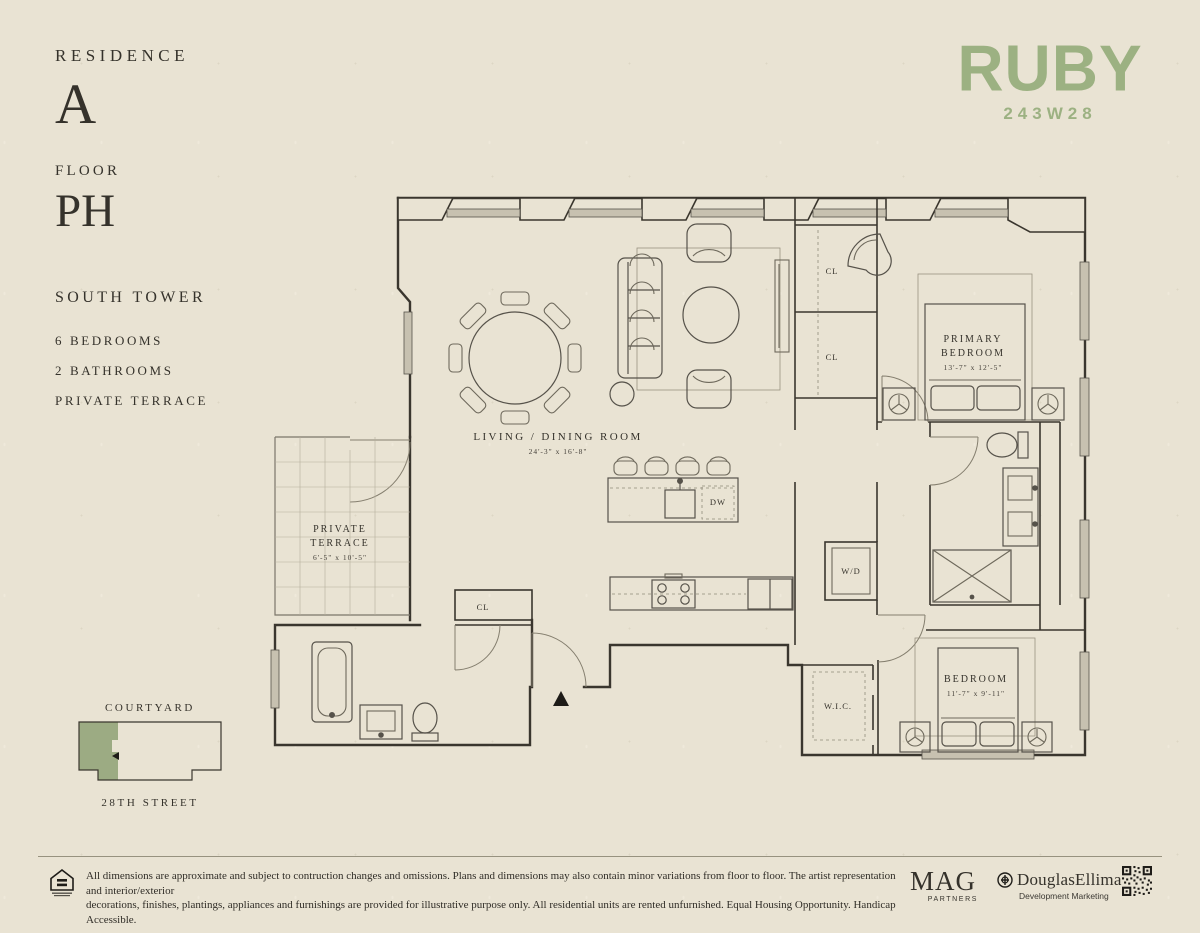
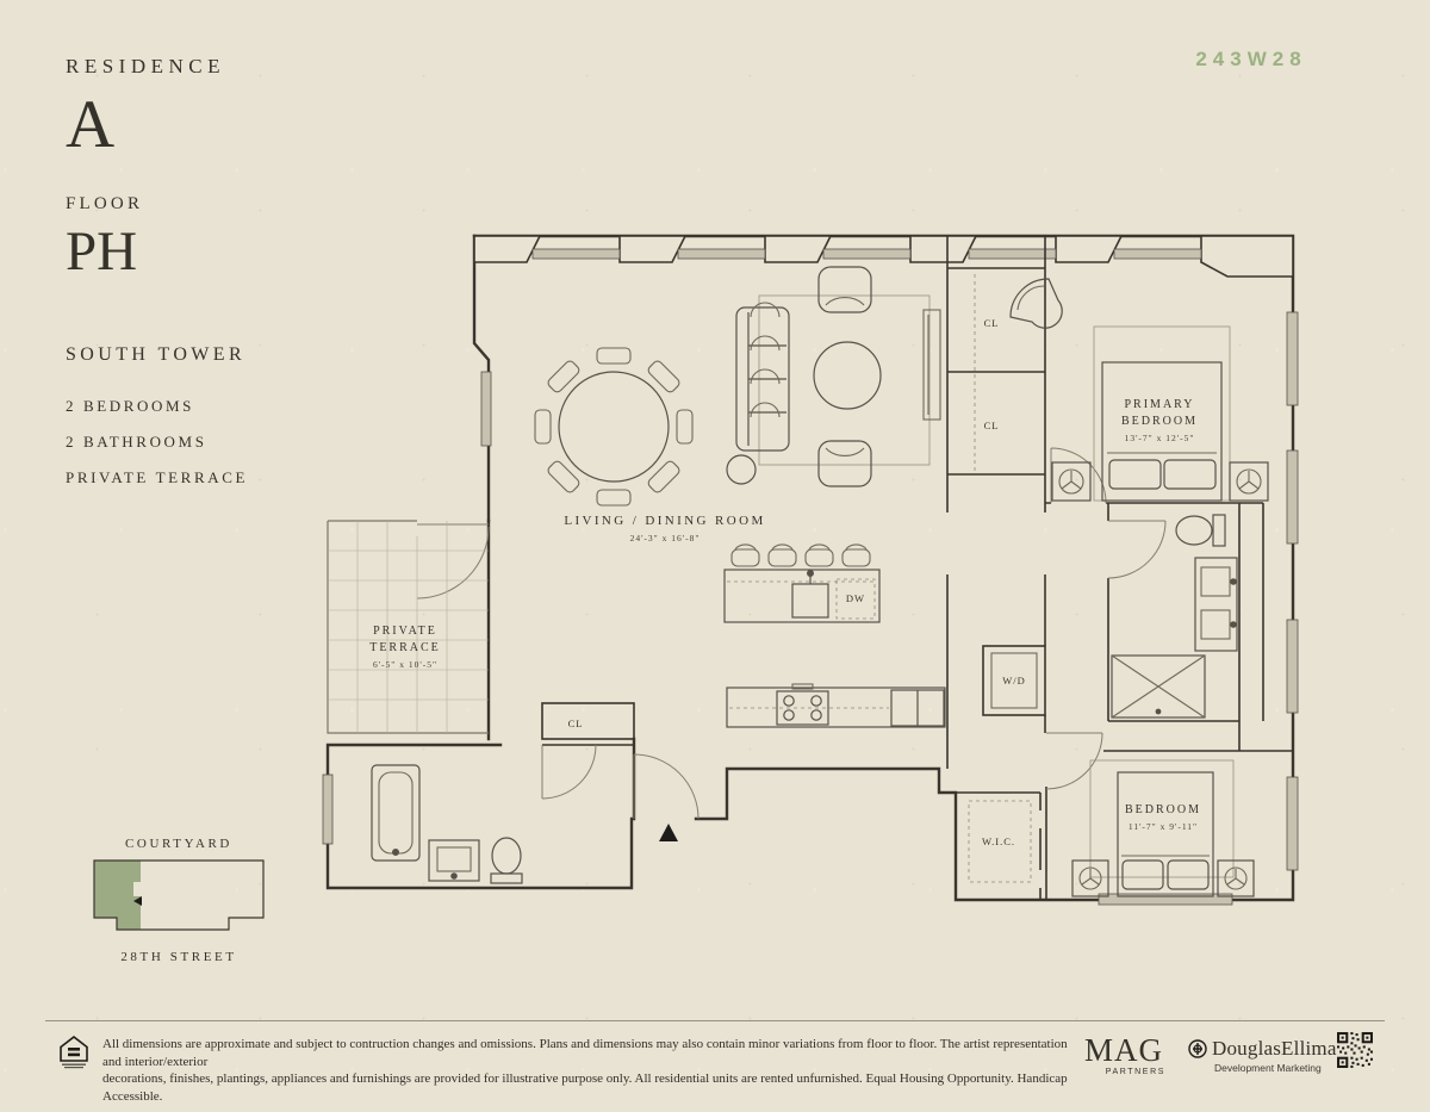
  RESIDENCE
  A
  FLOOR
  PH
  SOUTH TOWER
- 6 BEDROOMS
+ 2 BEDROOMS
  2 BATHROOMS
  PRIVATE TERRACE
- RUBY
  243W28
  DW
  LIVING / DINING ROOM
  24'-3" x 16'-8"
  PRIVATE
  TERRACE
  6'-5" x 10'-5"
  PRIMARY
  BEDROOM
  13'-7" x 12'-5"
  BEDROOM
  11'-7" x 9'-11"
  CL
  CL
  CL
  W/D
  W.I.C.
  COURTYARD
  28TH STREET
  All dimensions are approximate and subject to contruction changes and omissions. Plans and dimensions may also contain minor variations from floor to floor. The artist representation and interior/exterior
  decorations, finishes, plantings, appliances and furnishings are provided for illustrative purpose only. All residential units are rented unfurnished. Equal Housing Opportunity. Handicap Accessible.
  MAG
  DouglasEllima
  Development Marketing
